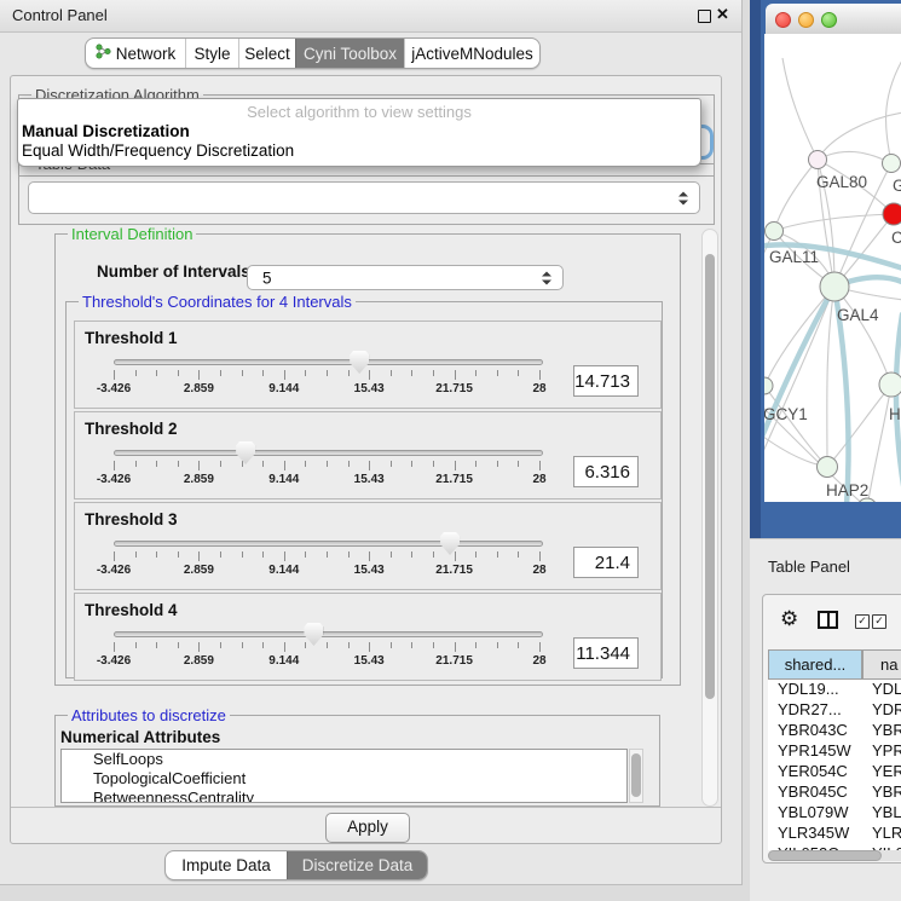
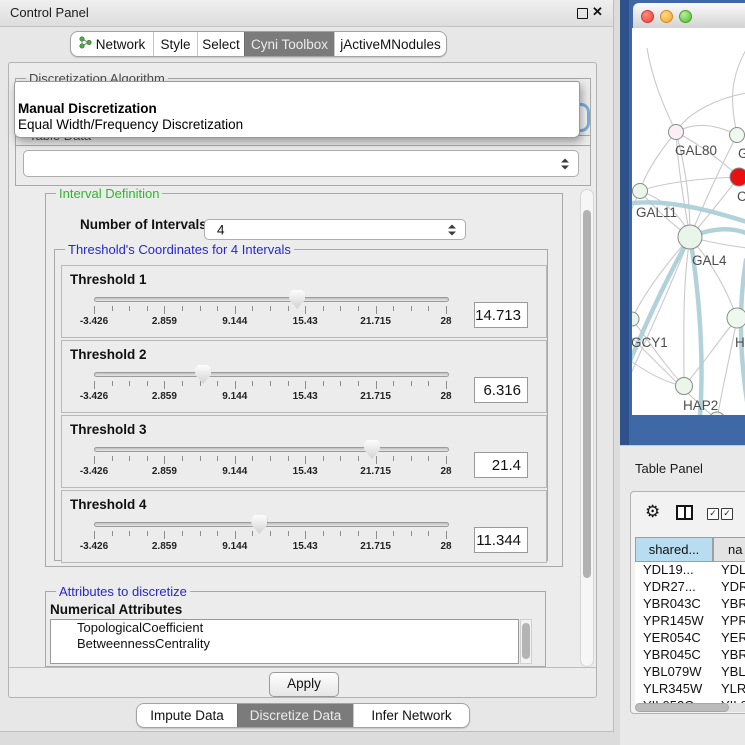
  Control Panel
  ✕
  Network
  Style
  Select
  Cyni Toolbox
  jActiveMNodules
  Discretization Algorithm
- Select algorithm to view settings
  Manual Discretization
  Equal Width/Frequency Discretization
  Interval Definition
  Number of Interval
- 5
+ 4
  Threshold's Coordinates for 4 Intervals
  Threshold 1
  -3.426
  2.859
  9.144
  15.43
  21.715
  28
  14.713
  Threshold 2
  -3.426
  2.859
  9.144
  15.43
  21.715
  28
  6.316
  Threshold 3
  -3.426
  2.859
  9.144
  15.43
  21.715
  28
  21.4
  Threshold 4
  -3.426
  2.859
  9.144
  15.43
  21.715
  28
  11.344
  Attributes to discretize
  Numerical Attributes
- SelfLoops
  TopologicalCoefficient
  BetweennessCentrality
  Apply
  Impute Data
  Discretize Data
+ Infer Network
  GAL80
  C
  GAL11
  GAL4
  GCY1
  H
  HAP2
  Table Panel
  ⚙
  ✓
  ✓
  shared...
  na
  YDL19...
  YDL
  YDR27...
  YDR
  YBR043C
  YBR
  YPR145W
  YPR
  YER054C
  YER
  YBR045C
  YBR
  YBL079W
  YBL
  YLR345W
  YLR
